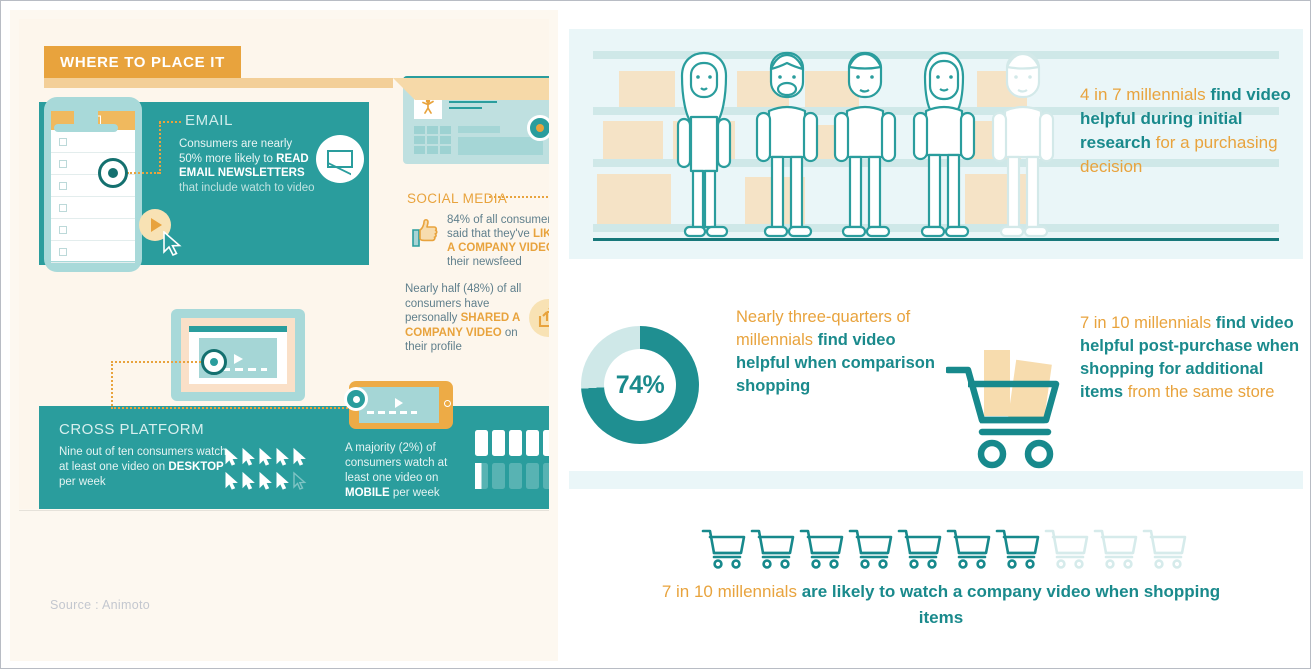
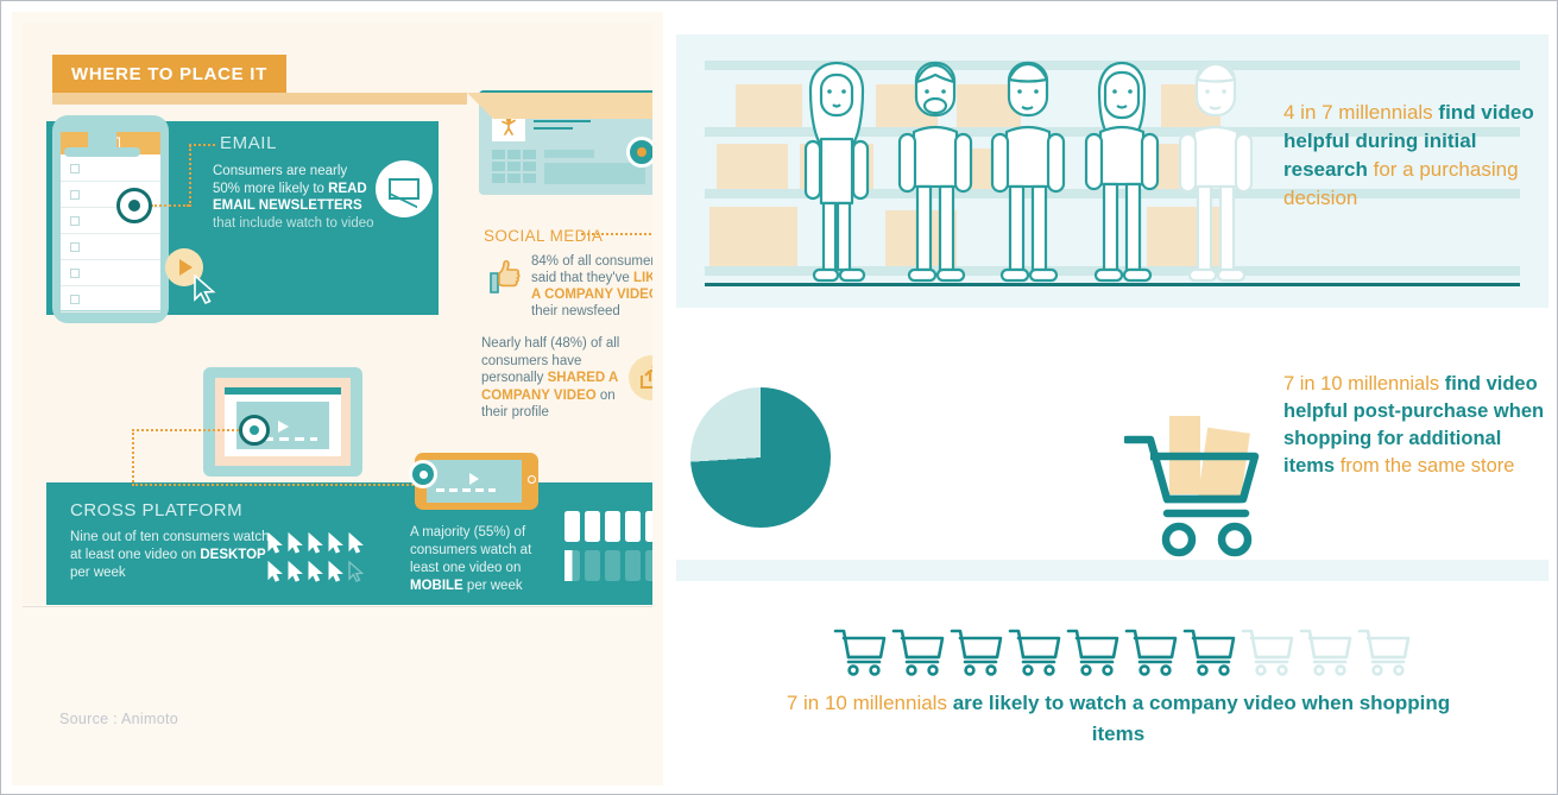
  WHERE TO PLACE IT
  EMAIL
  Consumers are nearly
  50% more likely to READ
  EMAIL NEWSLETTERS
  that include watch to video
  SOCIAL MEDIA
  84% of all consume said that they've LIK A COMPANY VIDE their newsfeed
  Nearly half (48%) of all consumers have personally SHARED A COMPANY VIDEO on their profile
  CROSS PLATFORM
  Nine out of ten consumers watch at least one video on DESKTOP per week
- A majority (2%) of consumers watch at least one video on MOBILE per week
+ A majority (55%) of consumers watch at least one video on MOBILE per week
  Source : Animoto
  4 in 7 millennials find video helpful during initial research for a purchasing decision
- 74%
- Nearly three-quarters of millennials find video helpful when comparison shopping
  7 in 10 millennials find video helpful post-purchase when shopping for additional items from the same store
  7 in 10 millennials are likely to watch a company video when shopping items
